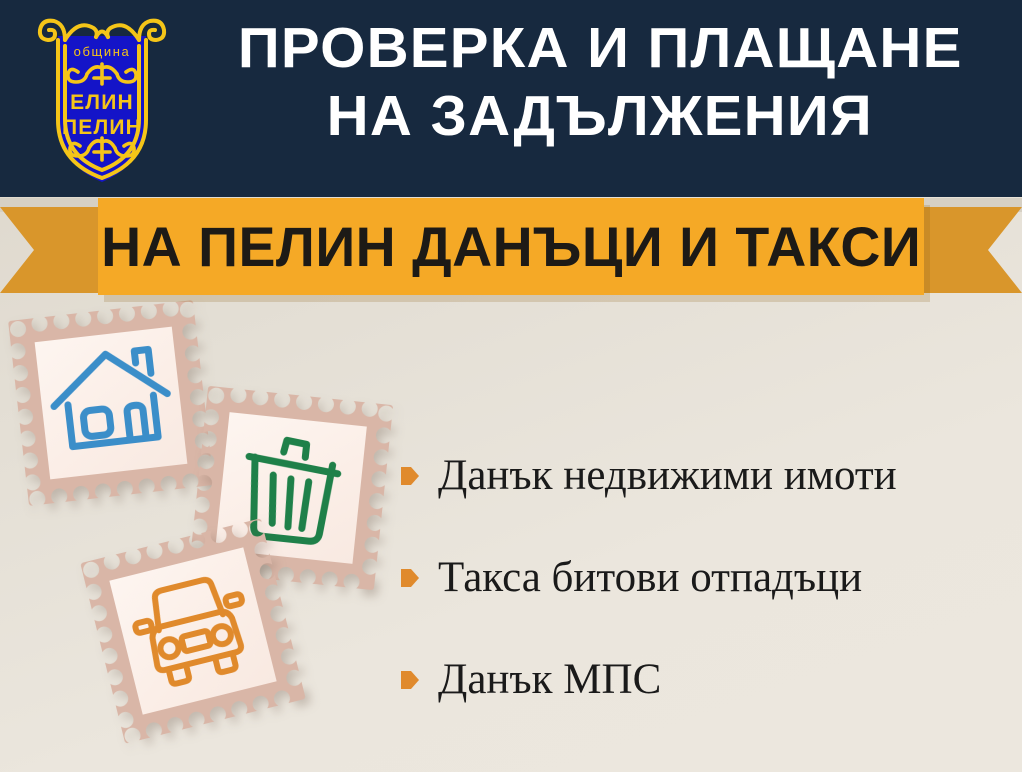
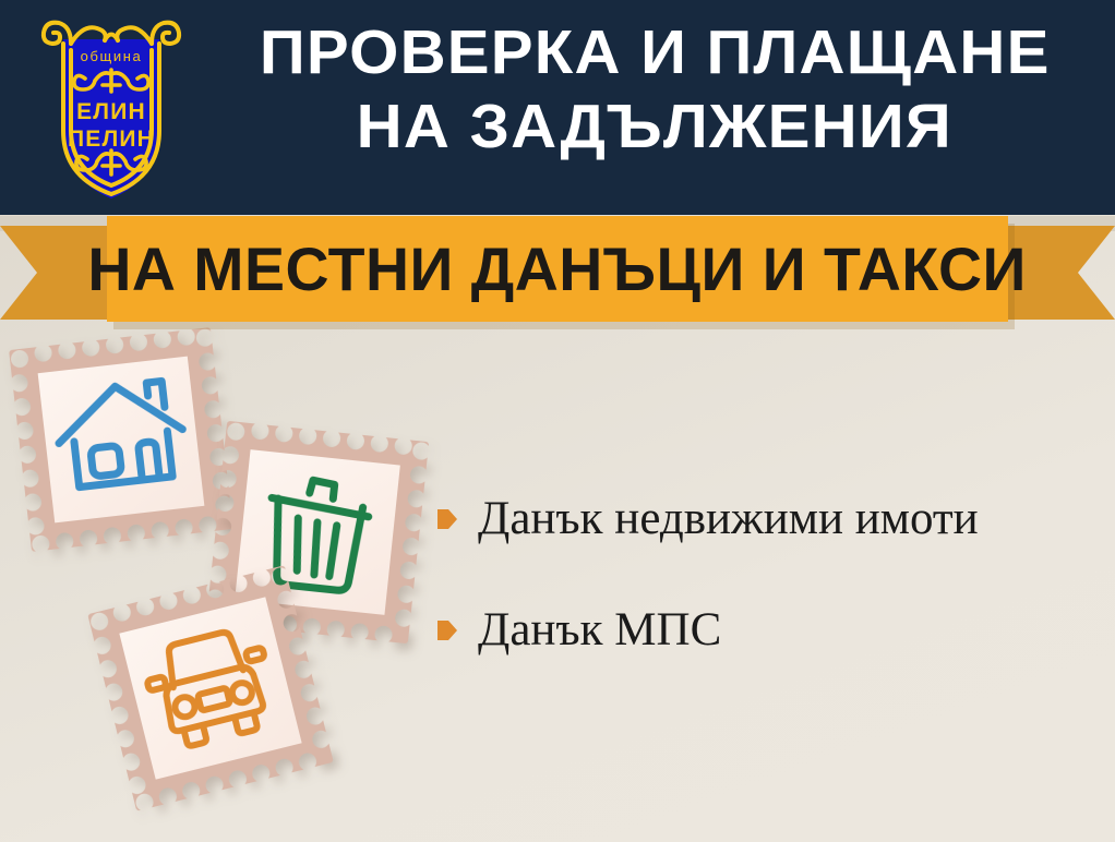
  община
  ЕЛИН
  ПЕЛИН
  ПРОВЕРКА И ПЛАЩАНЕ
  НА ЗАДЪЛЖЕНИЯ
- НА ПЕЛИН ДАНЪЦИ И ТАКСИ
+ НА МЕСТНИ ДАНЪЦИ И ТАКСИ
  Данък недвижими имоти
- Такса битови отпадъци
  Данък МПС
